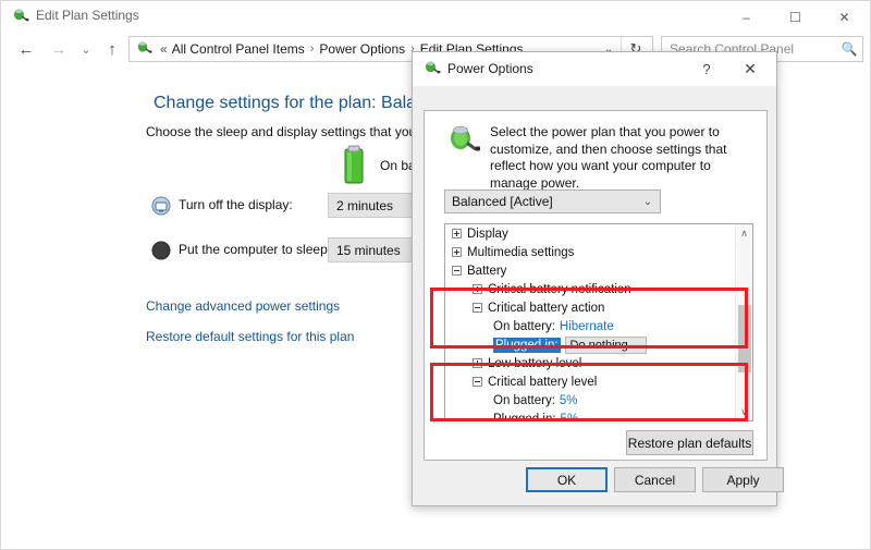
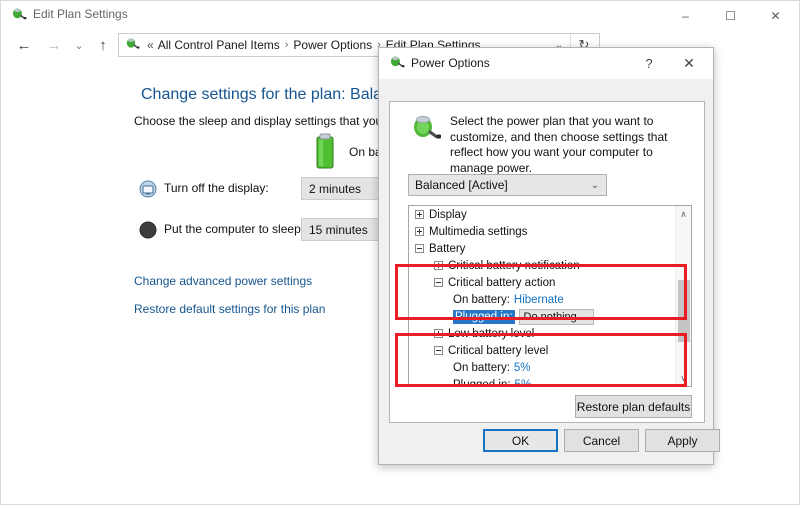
  Edit Plan Settings
  –
  ☐
  ✕
  ←
  →
  ⌄
  ↑
  «
  All Control Panel Items
  ›
  Power Options
  ›
  Edit Plan Settings
  ⌄
  ↻
- Search Control Panel
- 🔍
  Change settings for the plan: Bal
  Turn off the display:
  2 minutes
  Put the computer to sleep
  15 minutes
  Change advanced power settings
  Restore default settings for this plan
  Power Options
  ?
  ✕
- Select the power plan that you power to customize, and then choose settings that reflect how you want your computer to manage power.
+ Select the power plan that you want to customize, and then choose settings that reflect how you want your computer to manage power.
  Balanced [Active]
  ⌄
  Display
  Multimedia settings
  Battery
  Critical battery notification
  Critical battery action
  On battery:
  Hibernate
  Plugged in:
  Do nothing
  ⌄
  Low battery level
  Critical battery level
  On battery:
  5%
  Plugged in:
  5%
  ∧
  ∨
  Restore plan defaults
  OK
  Cancel
  Apply
